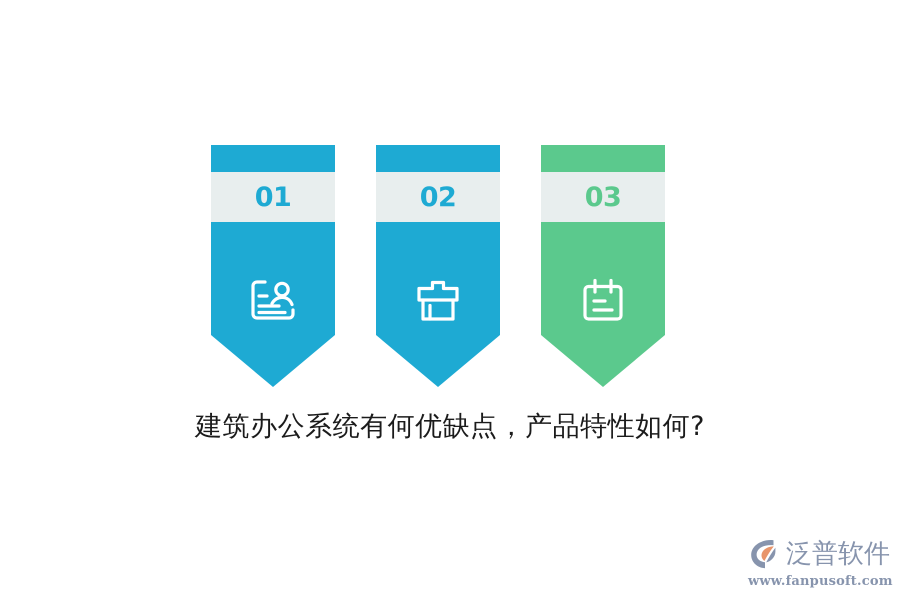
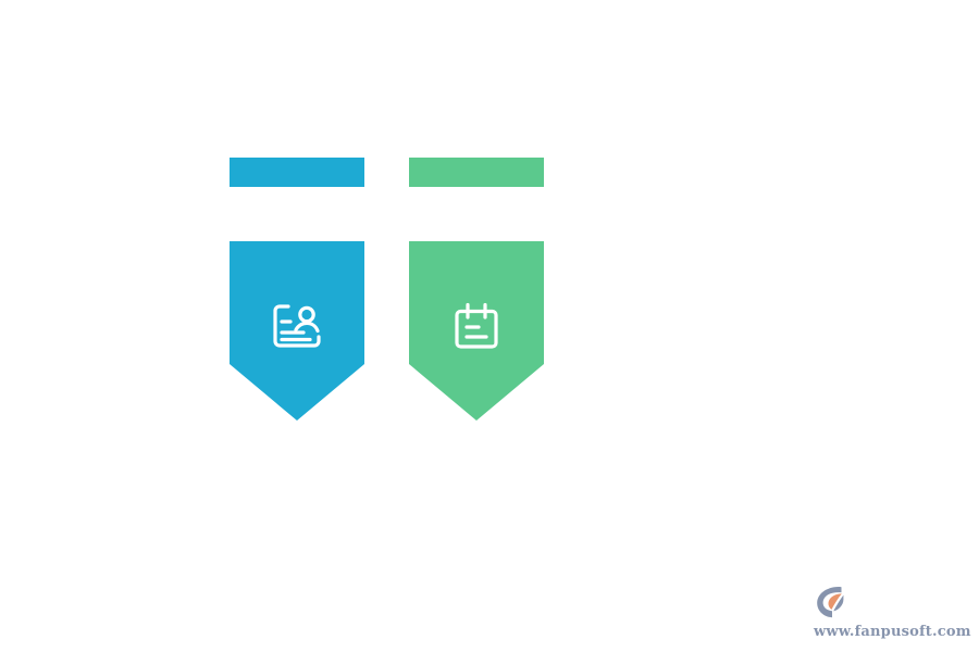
- 01
- 02
- 03
- 建筑办公系统有何优缺点，产品特性如何?
- 泛普软件
  www.fanpusoft.com
